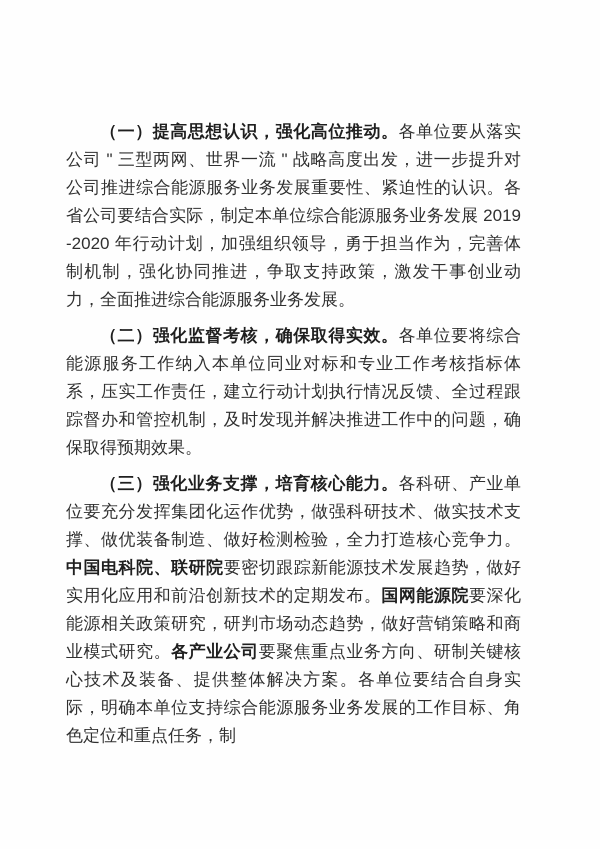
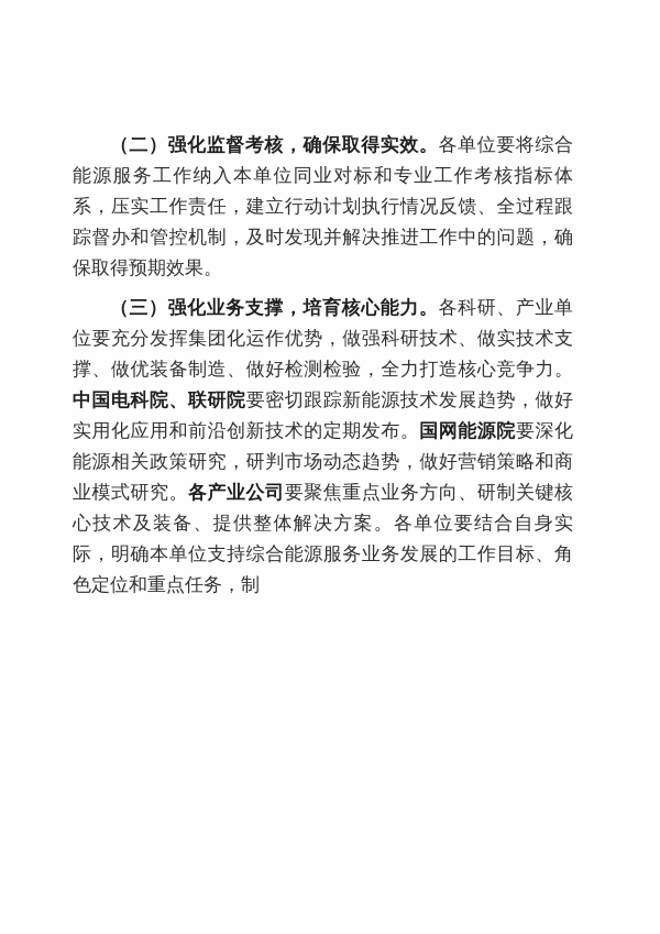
- （一）提高思想认识，强化高位推动。各单位要从落实公司 " 三型两网、世界一流 " 战略高度出发，进一步提升对公司推进综合能源服务业务发展重要性、紧迫性的认识。各省公司要结合实际，制定本单位综合能源服务业务发展 2019-2020 年行动计划，加强组织领导，勇于担当作为，完善体制机制，强化协同推进，争取支持政策，激发干事创业动力，全面推进综合能源服务业务发展。
  （二）强化监督考核，确保取得实效。各单位要将综合能源服务工作纳入本单位同业对标和专业工作考核指标体系，压实工作责任，建立行动计划执行情况反馈、全过程跟踪督办和管控机制，及时发现并解决推进工作中的问题，确保取得预期效果。
  （三）强化业务支撑，培育核心能力。各科研、产业单位要充分发挥集团化运作优势，做强科研技术、做实技术支撑、做优装备制造、做好检测检验，全力打造核心竞争力。中国电科院、联研院要密切跟踪新能源技术发展趋势，做好实用化应用和前沿创新技术的定期发布。国网能源院要深化能源相关政策研究，研判市场动态趋势，做好营销策略和商业模式研究。各产业公司要聚焦重点业务方向、研制关键核心技术及装备、提供整体解决方案。各单位要结合自身实际，明确本单位支持综合能源服务业务发展的工作目标、角色定位和重点任务，制
